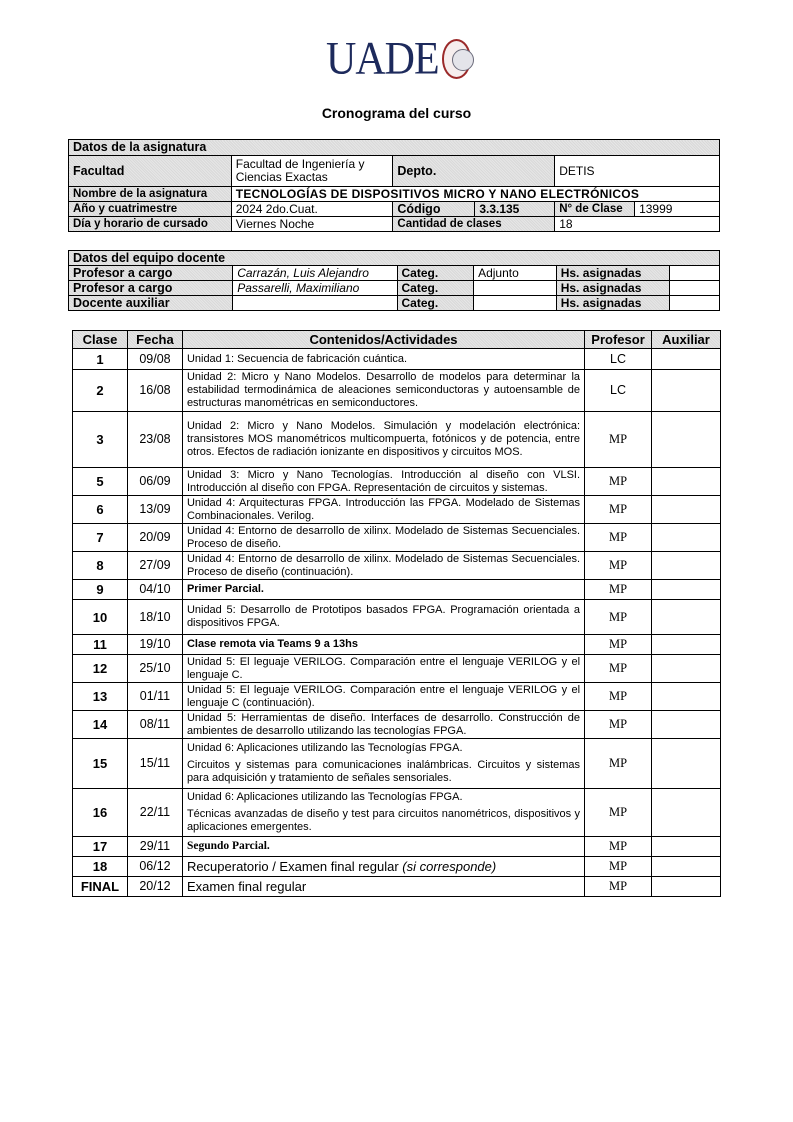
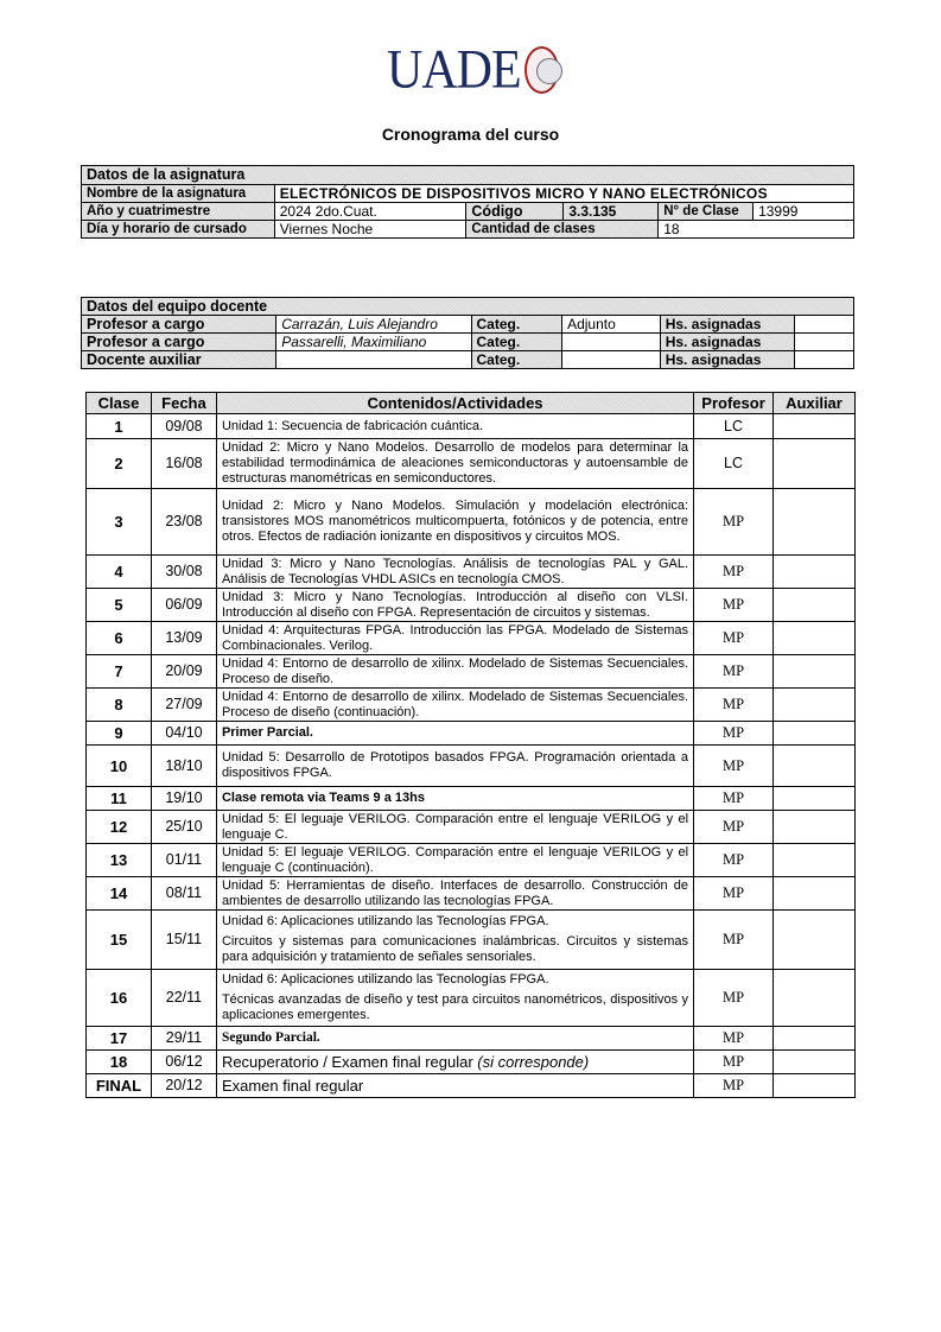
  UADE
  Cronograma del curso
  Datos de la asignatura
- Facultad	Facultad de Ingeniería y Ciencias Exactas	Depto.	DETIS
- Nombre de la asignatura	TECNOLOGÍAS DE DISPOSITIVOS MICRO Y NANO ELECTRÓNICOS
+ Nombre de la asignatura	ELECTRÓNICOS DE DISPOSITIVOS MICRO Y NANO ELECTRÓNICOS
  Año y cuatrimestre	2024 2do.Cuat.	Código	3.3.135	N° de Clase	13999
  Día y horario de cursado	Viernes Noche	Cantidad de clases	18
  Datos del equipo docente
  Profesor a cargo	Carrazán, Luis Alejandro	Categ.	Adjunto	Hs. asignadas
  Profesor a cargo	Passarelli, Maximiliano	Categ.		Hs. asignadas
  Docente auxiliar		Categ.		Hs. asignadas
  Clase	Fecha	Contenidos/Actividades	Profesor	Auxiliar
  1	09/08	Unidad 1: Secuencia de fabricación cuántica.	LC
  2	16/08	Unidad 2: Micro y Nano Modelos. Desarrollo de modelos para determinar la estabilidad termodinámica de aleaciones semiconductoras y autoensamble de estructuras manométricas en semiconductores.	LC
  3	23/08	Unidad 2: Micro y Nano Modelos. Simulación y modelación electrónica: transistores MOS manométricos multicompuerta, fotónicos y de potencia, entre otros. Efectos de radiación ionizante en dispositivos y circuitos MOS.	MP
+ 4	30/08	Unidad 3: Micro y Nano Tecnologías. Análisis de tecnologías PAL y GAL. Análisis de Tecnologías VHDL ASICs en tecnología CMOS.	MP
  5	06/09	Unidad 3: Micro y Nano Tecnologías. Introducción al diseño con VLSI. Introducción al diseño con FPGA. Representación de circuitos y sistemas.	MP
  6	13/09	Unidad 4: Arquitecturas FPGA. Introducción las FPGA. Modelado de Sistemas Combinacionales. Verilog.	MP
  7	20/09	Unidad 4: Entorno de desarrollo de xilinx. Modelado de Sistemas Secuenciales. Proceso de diseño.	MP
  8	27/09	Unidad 4: Entorno de desarrollo de xilinx. Modelado de Sistemas Secuenciales. Proceso de diseño (continuación).	MP
  9	04/10	Primer Parcial.	MP
  10	18/10	Unidad 5: Desarrollo de Prototipos basados FPGA. Programación orientada a dispositivos FPGA.	MP
  11	19/10	Clase remota via Teams 9 a 13hs	MP
  12	25/10	Unidad 5: El leguaje VERILOG. Comparación entre el lenguaje VERILOG y el lenguaje C.	MP
  13	01/11	Unidad 5: El leguaje VERILOG. Comparación entre el lenguaje VERILOG y el lenguaje C (continuación).	MP
  14	08/11	Unidad 5: Herramientas de diseño. Interfaces de desarrollo. Construcción de ambientes de desarrollo utilizando las tecnologías FPGA.	MP
  15	15/11	Unidad 6: Aplicaciones utilizando las Tecnologías FPGA. Circuitos y sistemas para comunicaciones inalámbricas. Circuitos y sistemas para adquisición y tratamiento de señales sensoriales.	MP
  16	22/11	Unidad 6: Aplicaciones utilizando las Tecnologías FPGA. Técnicas avanzadas de diseño y test para circuitos nanométricos, dispositivos y aplicaciones emergentes.	MP
  17	29/11	Segundo Parcial.	MP
  18	06/12	Recuperatorio / Examen final regular (si corresponde)	MP
  FINAL	20/12	Examen final regular	MP
